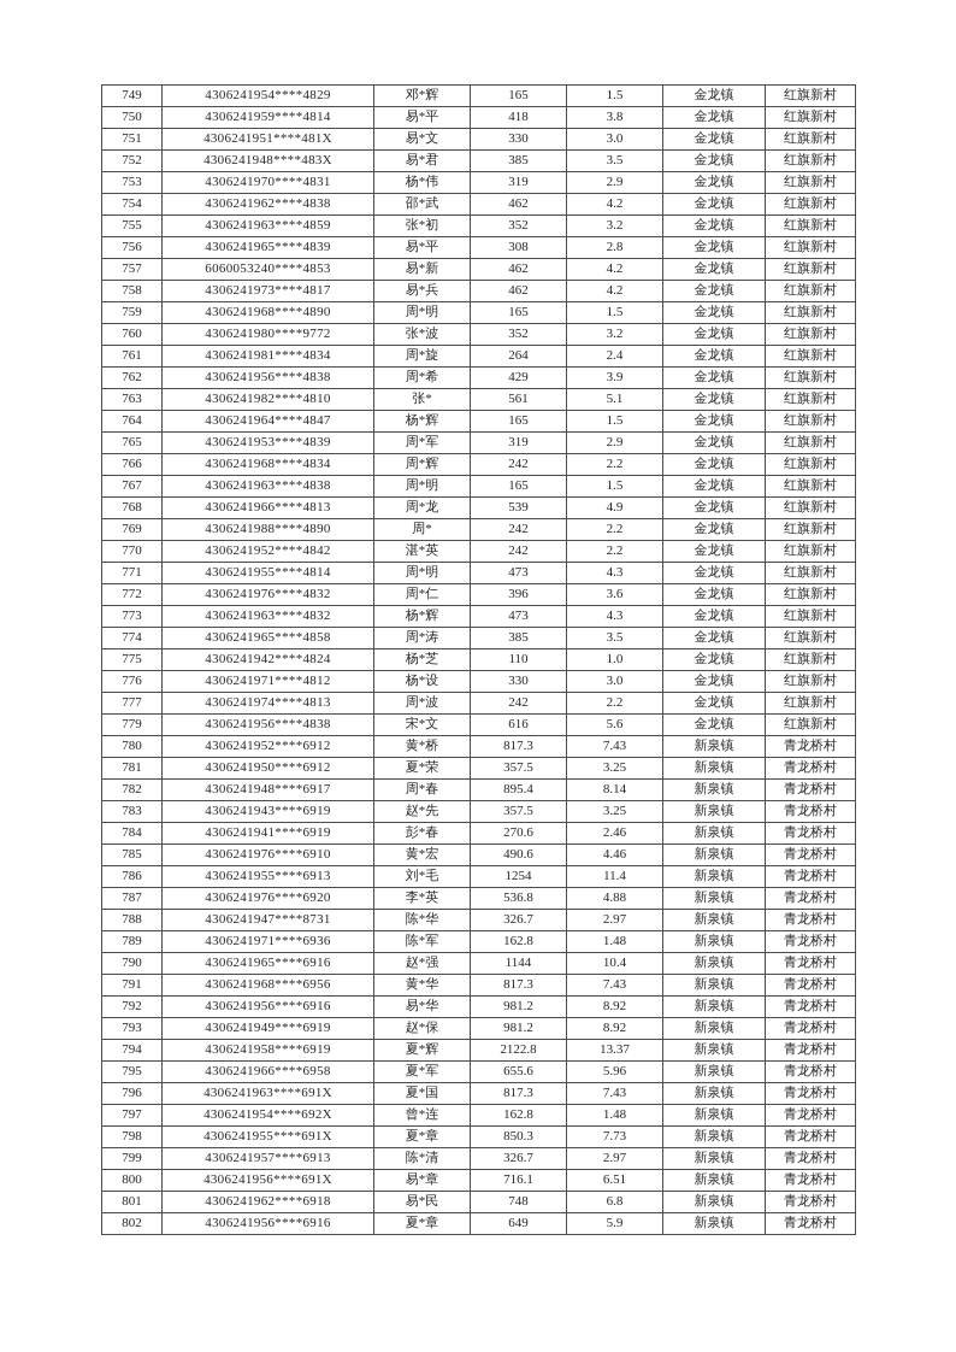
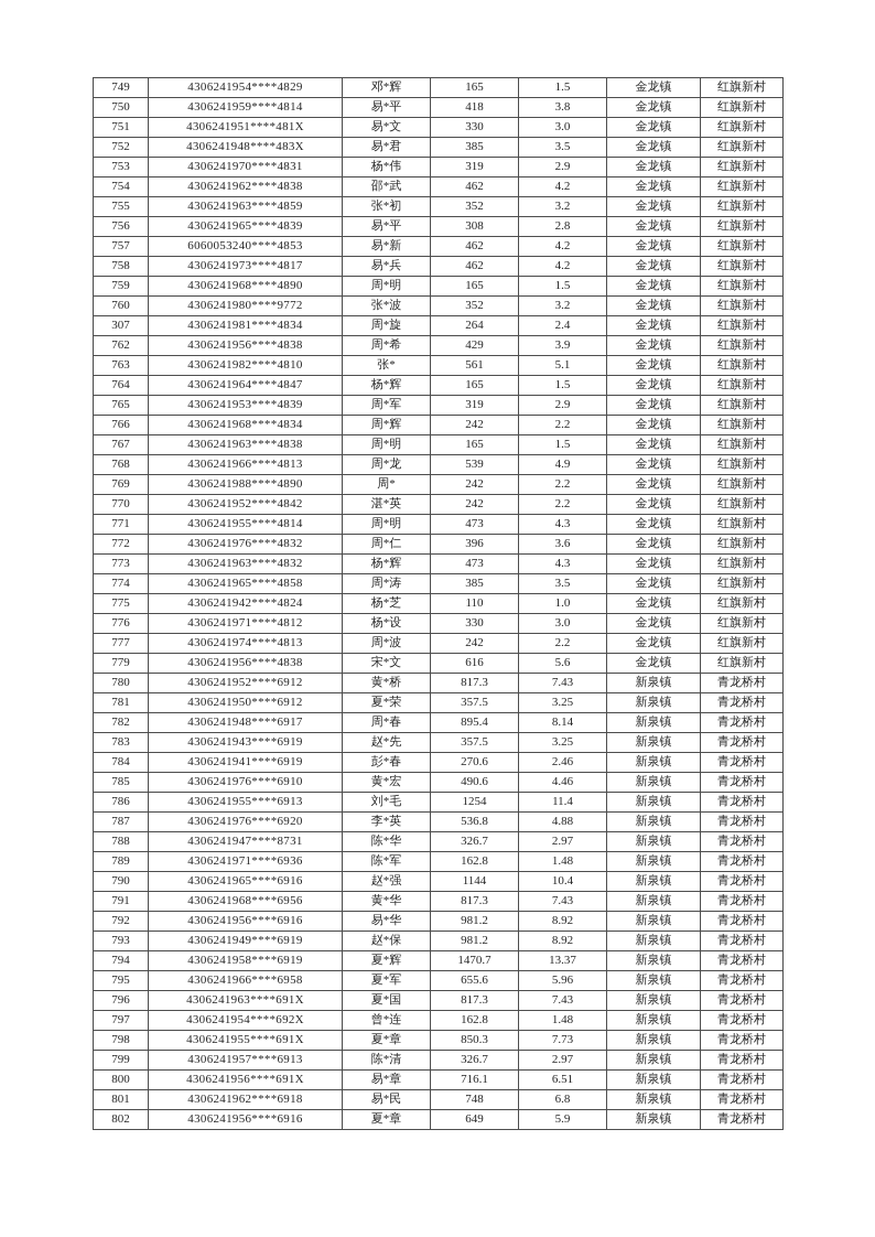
  749	4306241954****4829	邓*辉	165	1.5	金龙镇	红旗新村
  750	4306241959****4814	易*平	418	3.8	金龙镇	红旗新村
  751	4306241951****481X	易*文	330	3.0	金龙镇	红旗新村
  752	4306241948****483X	易*君	385	3.5	金龙镇	红旗新村
  753	4306241970****4831	杨*伟	319	2.9	金龙镇	红旗新村
  754	4306241962****4838	邵*武	462	4.2	金龙镇	红旗新村
  755	4306241963****4859	张*初	352	3.2	金龙镇	红旗新村
  756	4306241965****4839	易*平	308	2.8	金龙镇	红旗新村
  757	6060053240****4853	易*新	462	4.2	金龙镇	红旗新村
  758	4306241973****4817	易*兵	462	4.2	金龙镇	红旗新村
  759	4306241968****4890	周*明	165	1.5	金龙镇	红旗新村
  760	4306241980****9772	张*波	352	3.2	金龙镇	红旗新村
- 761	4306241981****4834	周*旋	264	2.4	金龙镇	红旗新村
+ 307	4306241981****4834	周*旋	264	2.4	金龙镇	红旗新村
  762	4306241956****4838	周*希	429	3.9	金龙镇	红旗新村
  763	4306241982****4810	张*	561	5.1	金龙镇	红旗新村
  764	4306241964****4847	杨*辉	165	1.5	金龙镇	红旗新村
  765	4306241953****4839	周*军	319	2.9	金龙镇	红旗新村
  766	4306241968****4834	周*辉	242	2.2	金龙镇	红旗新村
  767	4306241963****4838	周*明	165	1.5	金龙镇	红旗新村
  768	4306241966****4813	周*龙	539	4.9	金龙镇	红旗新村
  769	4306241988****4890	周*	242	2.2	金龙镇	红旗新村
  770	4306241952****4842	湛*英	242	2.2	金龙镇	红旗新村
  771	4306241955****4814	周*明	473	4.3	金龙镇	红旗新村
  772	4306241976****4832	周*仁	396	3.6	金龙镇	红旗新村
  773	4306241963****4832	杨*辉	473	4.3	金龙镇	红旗新村
  774	4306241965****4858	周*涛	385	3.5	金龙镇	红旗新村
  775	4306241942****4824	杨*芝	110	1.0	金龙镇	红旗新村
  776	4306241971****4812	杨*设	330	3.0	金龙镇	红旗新村
  777	4306241974****4813	周*波	242	2.2	金龙镇	红旗新村
  779	4306241956****4838	宋*文	616	5.6	金龙镇	红旗新村
  780	4306241952****6912	黄*桥	817.3	7.43	新泉镇	青龙桥村
  781	4306241950****6912	夏*荣	357.5	3.25	新泉镇	青龙桥村
  782	4306241948****6917	周*春	895.4	8.14	新泉镇	青龙桥村
  783	4306241943****6919	赵*先	357.5	3.25	新泉镇	青龙桥村
  784	4306241941****6919	彭*春	270.6	2.46	新泉镇	青龙桥村
  785	4306241976****6910	黄*宏	490.6	4.46	新泉镇	青龙桥村
  786	4306241955****6913	刘*毛	1254	11.4	新泉镇	青龙桥村
  787	4306241976****6920	李*英	536.8	4.88	新泉镇	青龙桥村
  788	4306241947****8731	陈*华	326.7	2.97	新泉镇	青龙桥村
  789	4306241971****6936	陈*军	162.8	1.48	新泉镇	青龙桥村
  790	4306241965****6916	赵*强	1144	10.4	新泉镇	青龙桥村
  791	4306241968****6956	黄*华	817.3	7.43	新泉镇	青龙桥村
  792	4306241956****6916	易*华	981.2	8.92	新泉镇	青龙桥村
  793	4306241949****6919	赵*保	981.2	8.92	新泉镇	青龙桥村
- 794	4306241958****6919	夏*辉	2122.8	13.37	新泉镇	青龙桥村
+ 794	4306241958****6919	夏*辉	1470.7	13.37	新泉镇	青龙桥村
  795	4306241966****6958	夏*军	655.6	5.96	新泉镇	青龙桥村
  796	4306241963****691X	夏*国	817.3	7.43	新泉镇	青龙桥村
  797	4306241954****692X	曾*连	162.8	1.48	新泉镇	青龙桥村
  798	4306241955****691X	夏*章	850.3	7.73	新泉镇	青龙桥村
  799	4306241957****6913	陈*清	326.7	2.97	新泉镇	青龙桥村
  800	4306241956****691X	易*章	716.1	6.51	新泉镇	青龙桥村
  801	4306241962****6918	易*民	748	6.8	新泉镇	青龙桥村
  802	4306241956****6916	夏*章	649	5.9	新泉镇	青龙桥村
